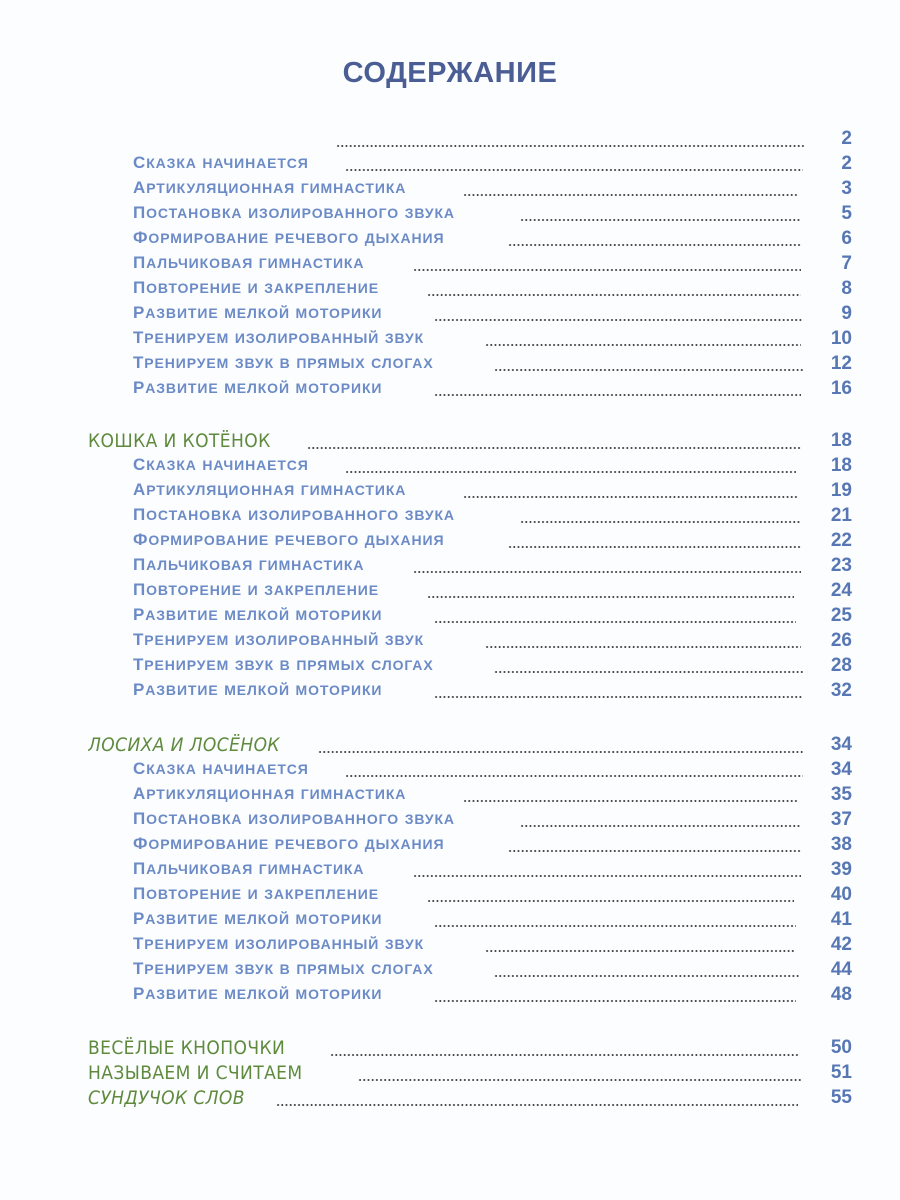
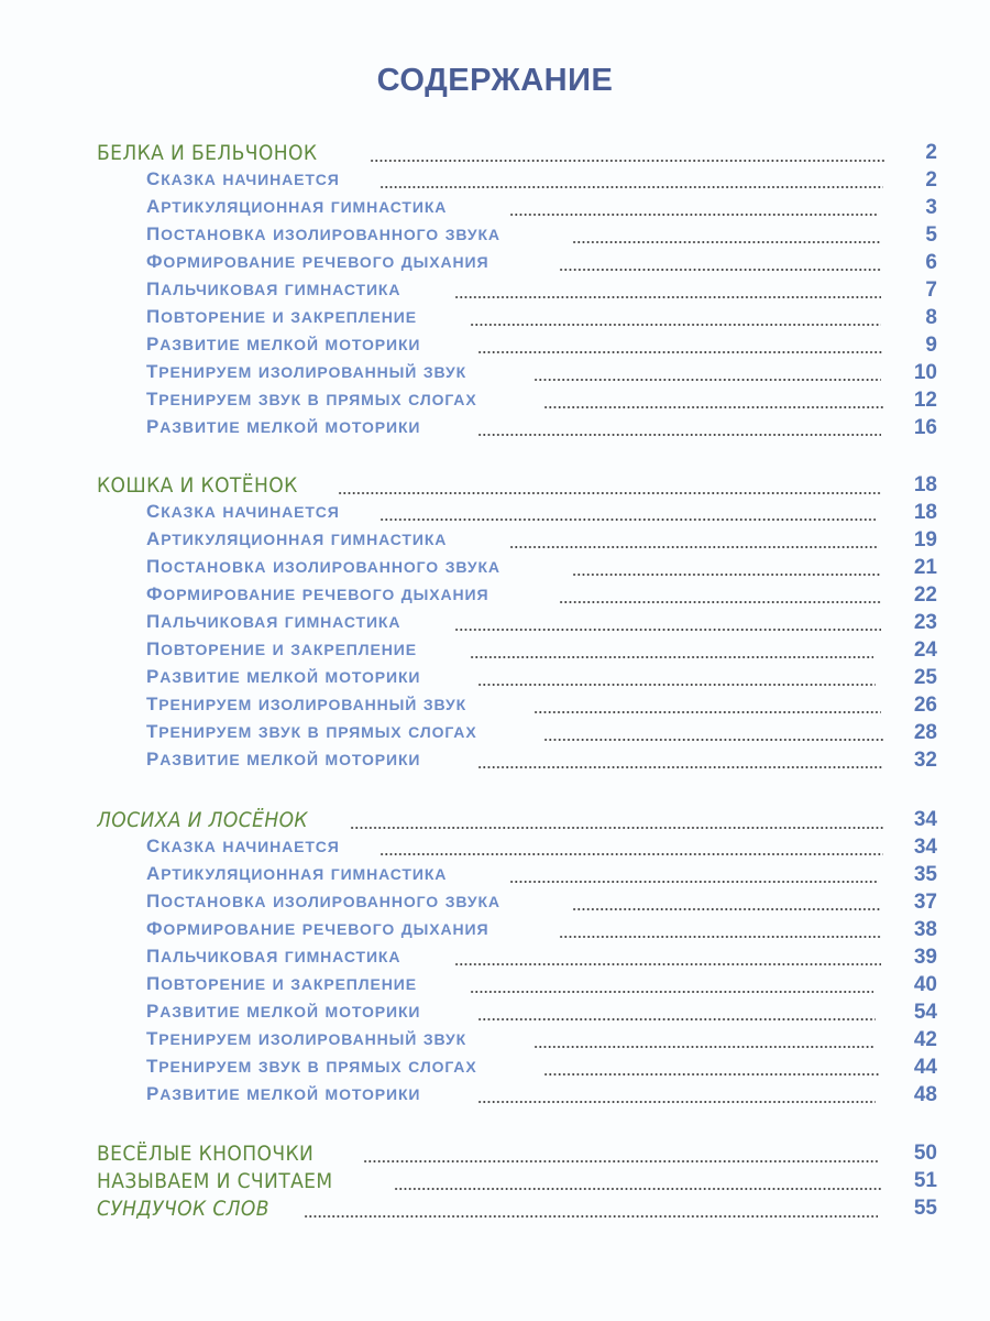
  СОДЕРЖАНИЕ
+ БЕЛКА И БЕЛЬЧОНОК
  2
  СКАЗКА НАЧИНАЕТСЯ
  2
  АРТИКУЛЯЦИОННАЯ ГИМНАСТИКА
  3
  ПОСТАНОВКА ИЗОЛИРОВАННОГО ЗВУКА
  5
  ФОРМИРОВАНИЕ РЕЧЕВОГО ДЫХАНИЯ
  6
  ПАЛЬЧИКОВАЯ ГИМНАСТИКА
  7
  ПОВТОРЕНИЕ И ЗАКРЕПЛЕНИЕ
  8
  РАЗВИТИЕ МЕЛКОЙ МОТОРИКИ
  9
  ТРЕНИРУЕМ ИЗОЛИРОВАННЫЙ ЗВУК
  10
  ТРЕНИРУЕМ ЗВУК В ПРЯМЫХ СЛОГАХ
  12
  РАЗВИТИЕ МЕЛКОЙ МОТОРИКИ
  16
  КОШКА И КОТЁНОК
  18
  СКАЗКА НАЧИНАЕТСЯ
  18
  АРТИКУЛЯЦИОННАЯ ГИМНАСТИКА
  19
  ПОСТАНОВКА ИЗОЛИРОВАННОГО ЗВУКА
  21
  ФОРМИРОВАНИЕ РЕЧЕВОГО ДЫХАНИЯ
  22
  ПАЛЬЧИКОВАЯ ГИМНАСТИКА
  23
  ПОВТОРЕНИЕ И ЗАКРЕПЛЕНИЕ
  24
  РАЗВИТИЕ МЕЛКОЙ МОТОРИКИ
  25
  ТРЕНИРУЕМ ИЗОЛИРОВАННЫЙ ЗВУК
  26
  ТРЕНИРУЕМ ЗВУК В ПРЯМЫХ СЛОГАХ
  28
  РАЗВИТИЕ МЕЛКОЙ МОТОРИКИ
  32
  ЛОСИХА И ЛОСЁНОК
  34
  СКАЗКА НАЧИНАЕТСЯ
  34
  АРТИКУЛЯЦИОННАЯ ГИМНАСТИКА
  35
  ПОСТАНОВКА ИЗОЛИРОВАННОГО ЗВУКА
  37
  ФОРМИРОВАНИЕ РЕЧЕВОГО ДЫХАНИЯ
  38
  ПАЛЬЧИКОВАЯ ГИМНАСТИКА
  39
  ПОВТОРЕНИЕ И ЗАКРЕПЛЕНИЕ
  40
  РАЗВИТИЕ МЕЛКОЙ МОТОРИКИ
- 41
+ 54
  ТРЕНИРУЕМ ИЗОЛИРОВАННЫЙ ЗВУК
  42
  ТРЕНИРУЕМ ЗВУК В ПРЯМЫХ СЛОГАХ
  44
  РАЗВИТИЕ МЕЛКОЙ МОТОРИКИ
  48
  ВЕСЁЛЫЕ КНОПОЧКИ
  50
  НАЗЫВАЕМ И СЧИТАЕМ
  51
  СУНДУЧОК СЛОВ
  55
